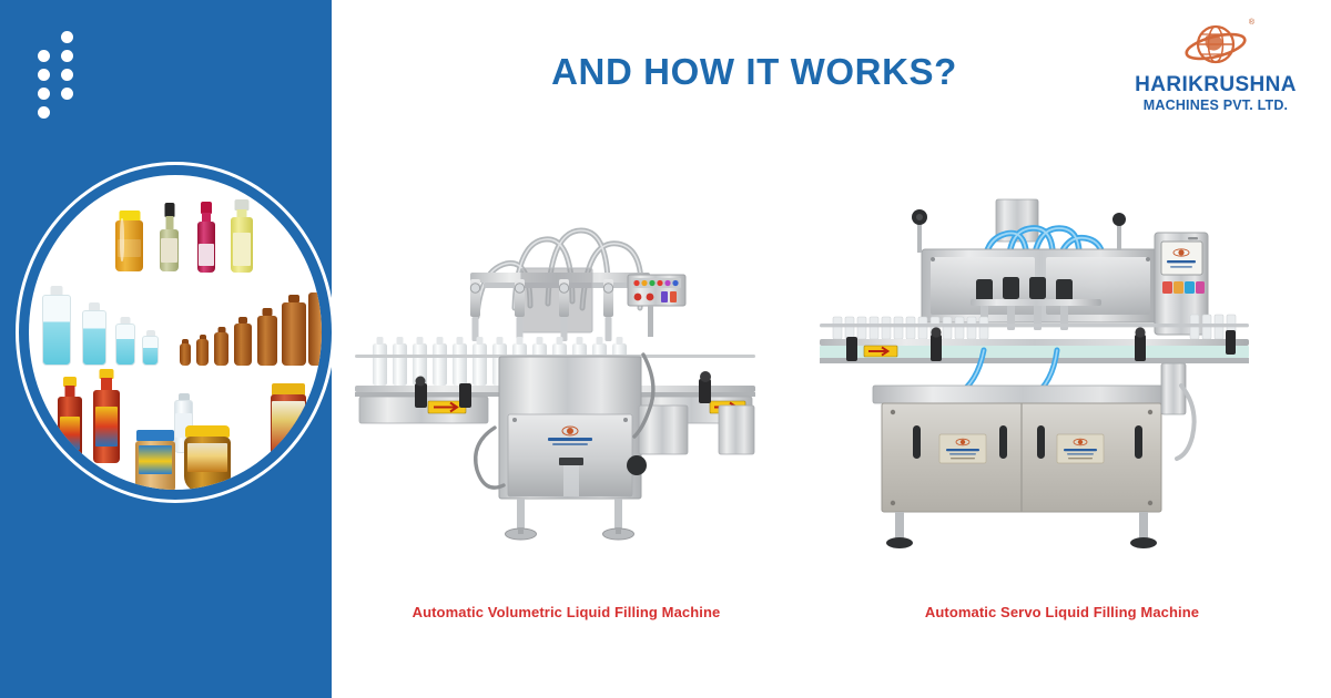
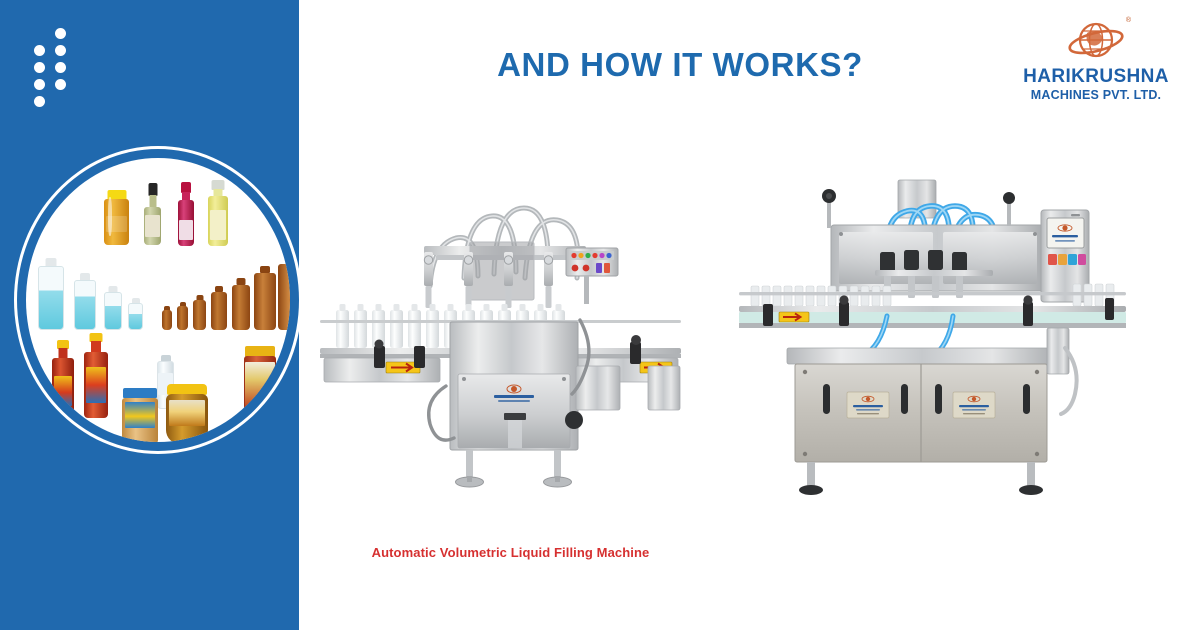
  AND HOW IT WORKS?
  HARIKRUSHNA
  MACHINES PVT. LTD.
  Automatic Volumetric Liquid Filling Machine
- Automatic Servo Liquid Filling Machine
